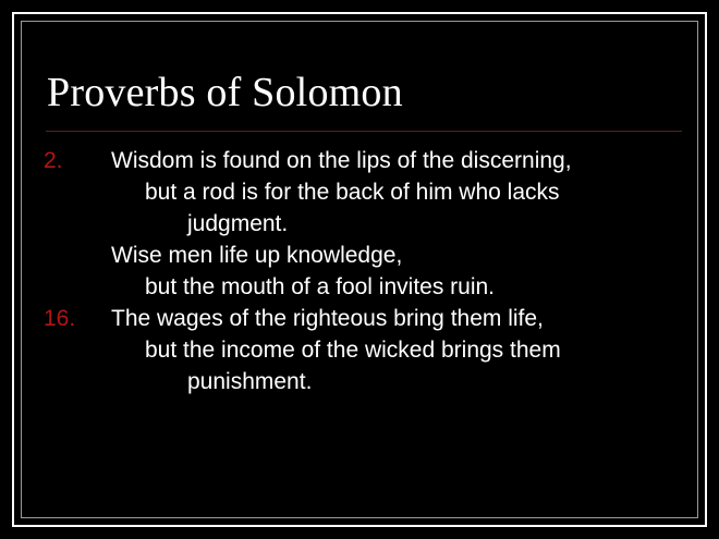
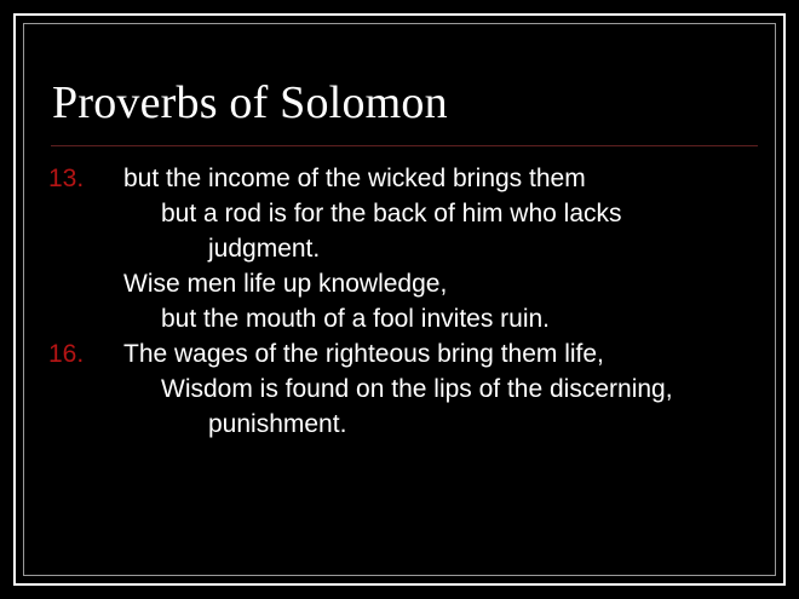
  Proverbs of Solomon
- 2.
+ 13.
- Wisdom is found on the lips of the discerning,
+ but the income of the wicked brings them
  but a rod is for the back of him who lacks
  judgment.
  Wise men life up knowledge,
  but the mouth of a fool invites ruin.
  16.
  The wages of the righteous bring them life,
- but the income of the wicked brings them
+ Wisdom is found on the lips of the discerning,
  punishment.
